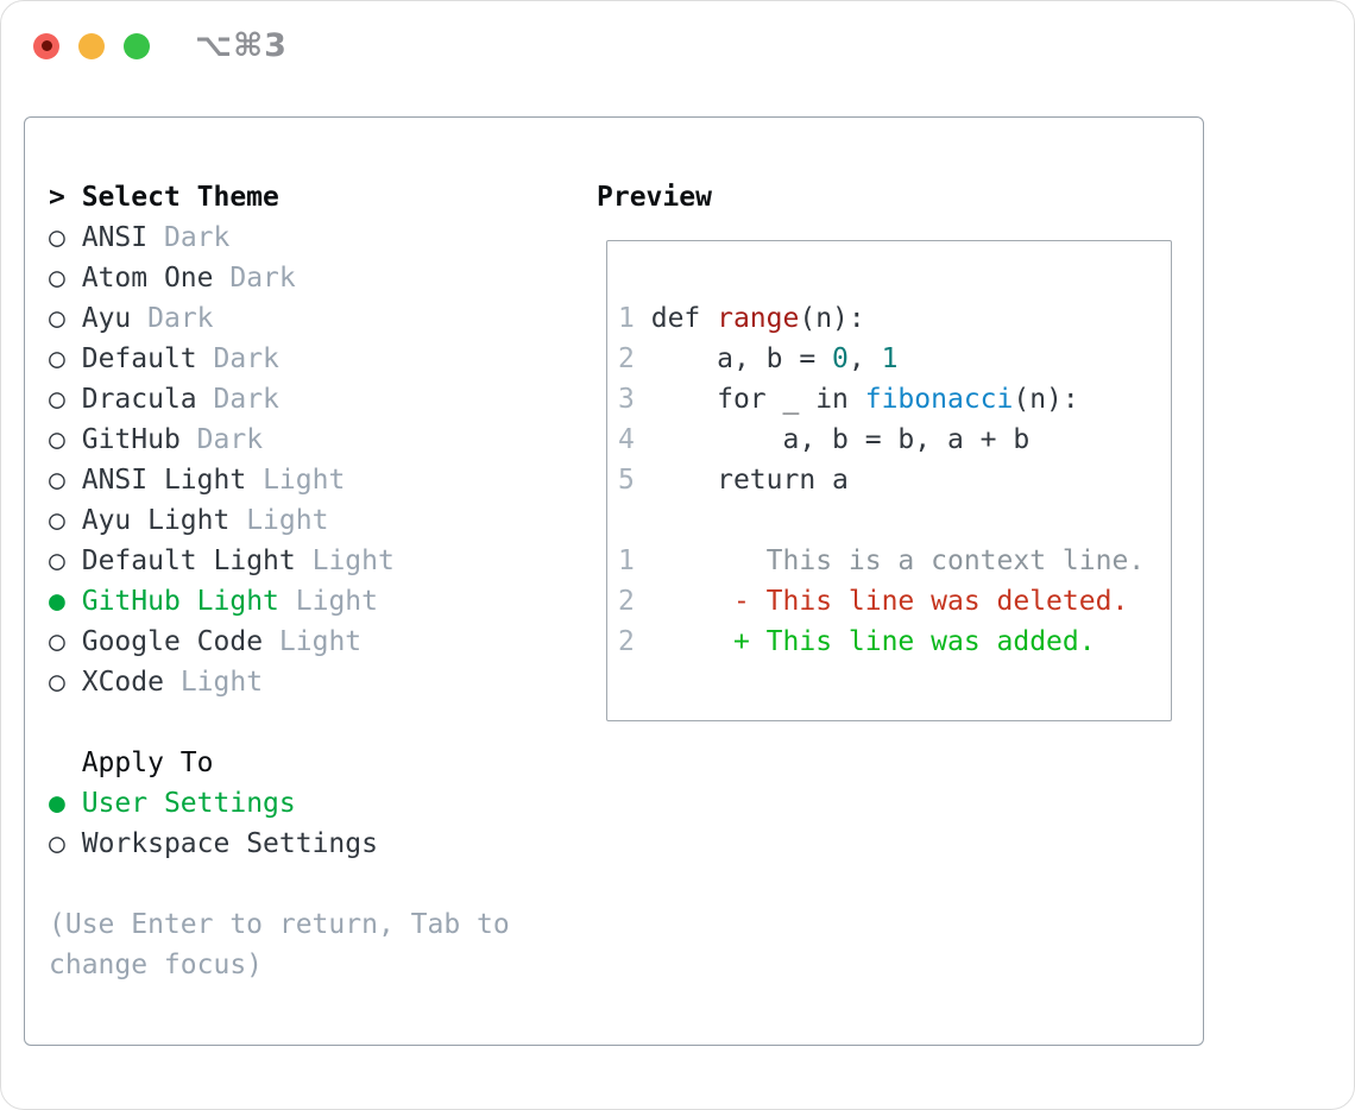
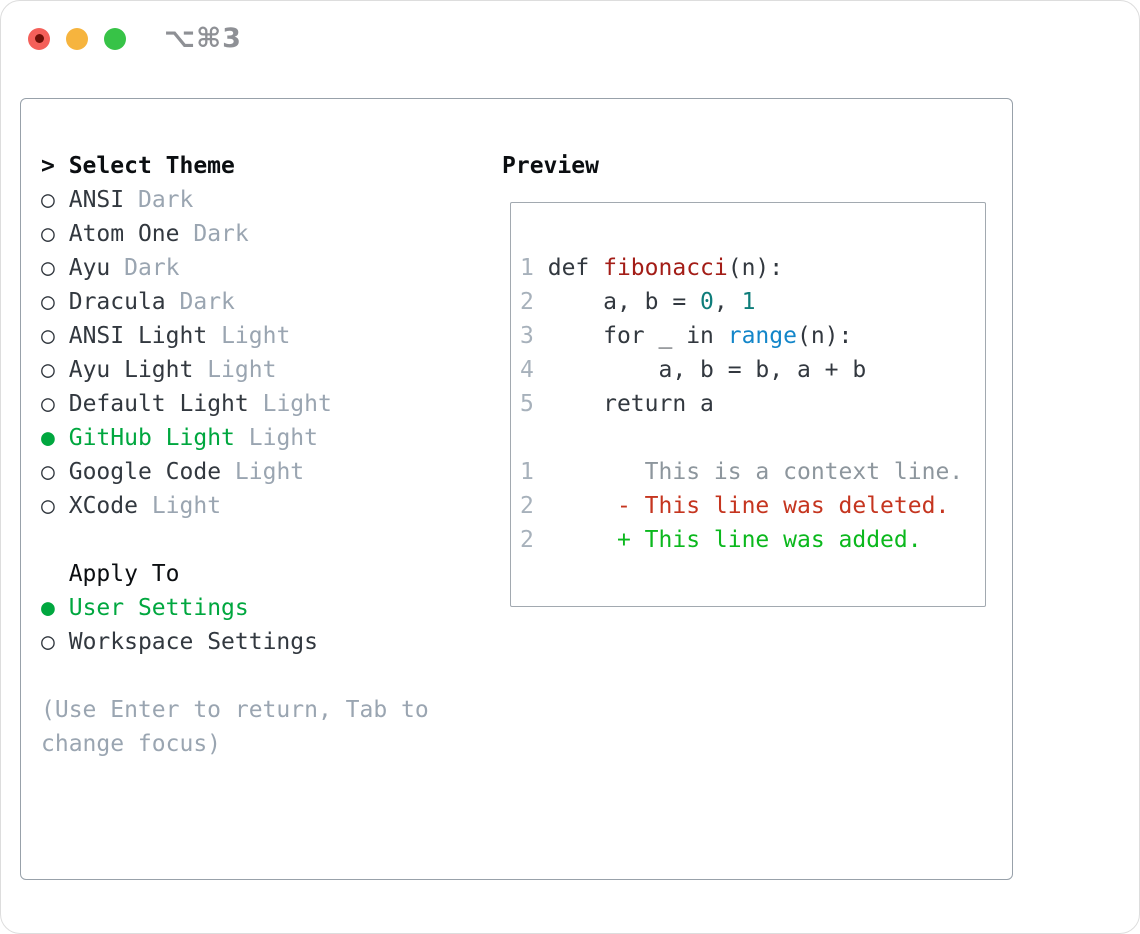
  ⌥⌘3
  > Select Theme
  ○ ANSI Dark
  ○ Atom One Dark
  ○ Ayu Dark
- ○ Default Dark
  ○ Dracula Dark
- ○ GitHub Dark
  ○ ANSI Light Light
  ○ Ayu Light Light
  ○ Default Light Light
  ● GitHub Light Light
  ○ Google Code Light
  ○ XCode Light
  Apply To
  ● User Settings
  ○ Workspace Settings
  (Use Enter to return, Tab to
  change focus)
  Preview
- 1 def range(n):
+ 1 def fibonacci(n):
  2 a, b = 0, 1
- 3 for _ in fibonacci(n):
+ 3 for _ in range(n):
  4 a, b = b, a + b
  5 return a
  1 This is a context line.
  2 - This line was deleted.
  2 + This line was added.
